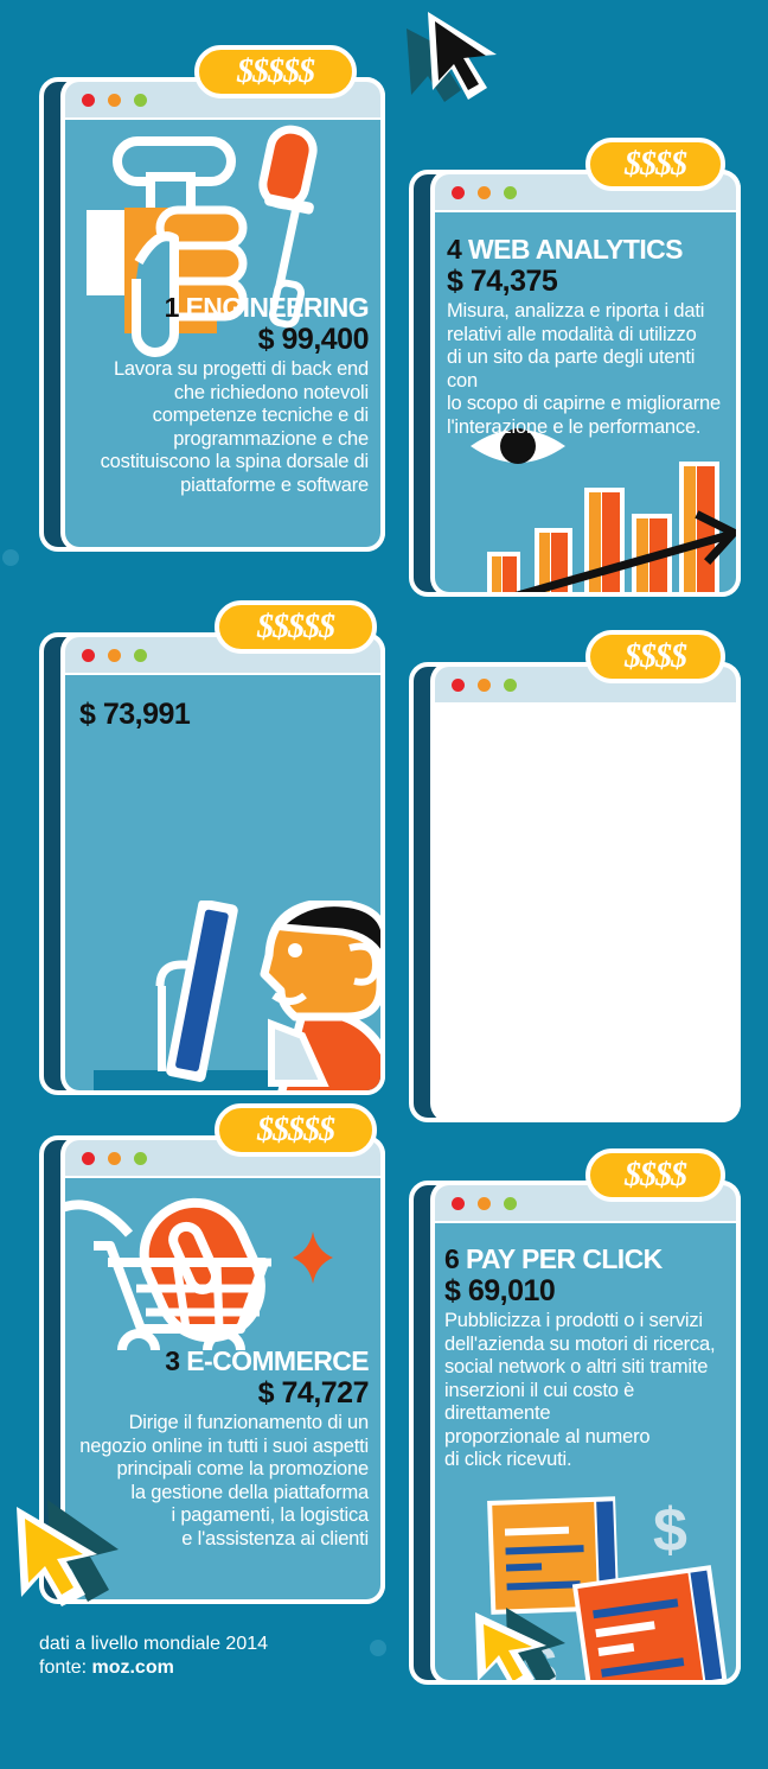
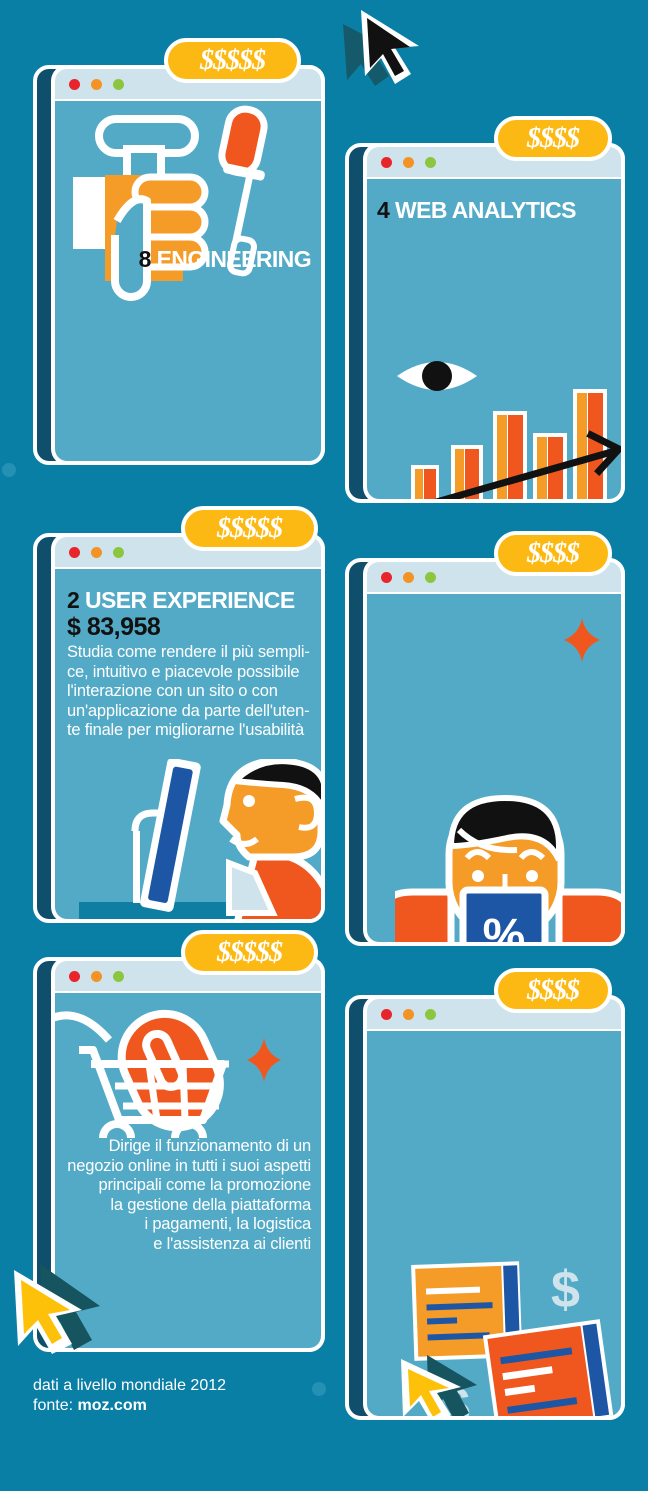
- 1 ENGINEERING
+ 8 ENGINEERING
- $ 99,400
- Lavora su progetti di back end
- che richiedono notevoli
- competenze tecniche e di
- programmazione e che
- costituiscono la spina dorsale di
- piattaforme e software
  $$$$$
  4 WEB ANALYTICS
- $ 74,375
- Misura, analizza e riporta i dati
- relativi alle modalità di utilizzo
- di un sito da parte degli utenti con
- lo scopo di capirne e migliorarne
- l'interazione e le performance.
  $$$$
+ 2 USER EXPERIENCE
- $ 73,991
+ $ 83,958
+ Studia come rendere il più sempli-
+ ce, intuitivo e piacevole possibile
+ l'interazione con un sito o con
+ un'applicazione da parte dell'uten-
+ te finale per migliorarne l'usabilità
  $$$$$
+ %
  $$$$
- 3 E-COMMERCE
- $ 74,727
  Dirige il funzionamento di un
  negozio online in tutti i suoi aspetti
  principali come la promozione
  la gestione della piattaforma
  i pagamenti, la logistica
  e l'assistenza ai clienti
  $$$$$
  $
- 6 PAY PER CLICK
- $ 69,010
- Pubblicizza i prodotti o i servizi
- dell'azienda su motori di ricerca,
- social network o altri siti tramite
- inserzioni il cui costo è direttamente
- proporzionale al numero
- di click ricevuti.
  $$$$
- dati a livello mondiale 2014
+ dati a livello mondiale 2012
  fonte: moz.com
